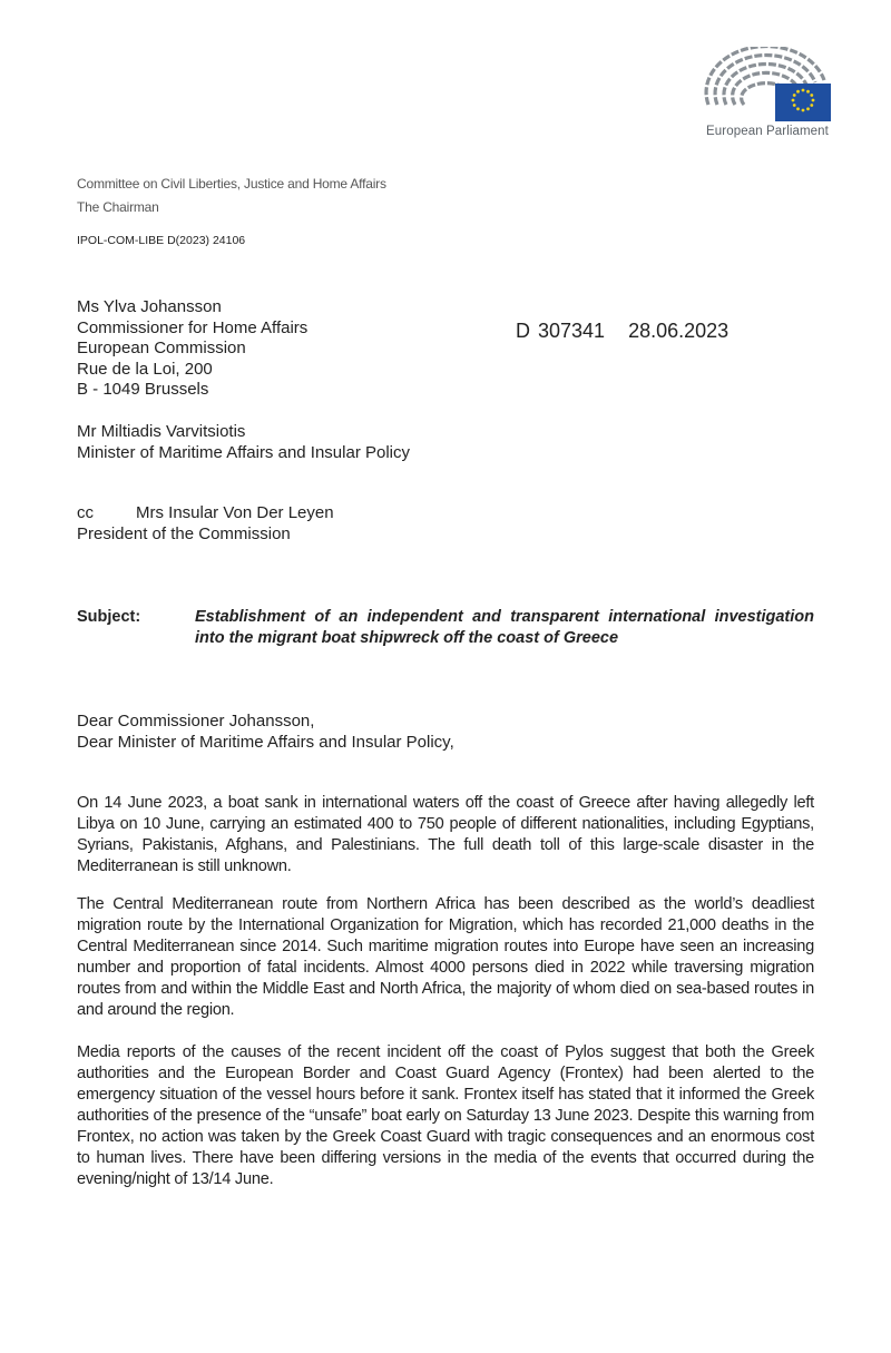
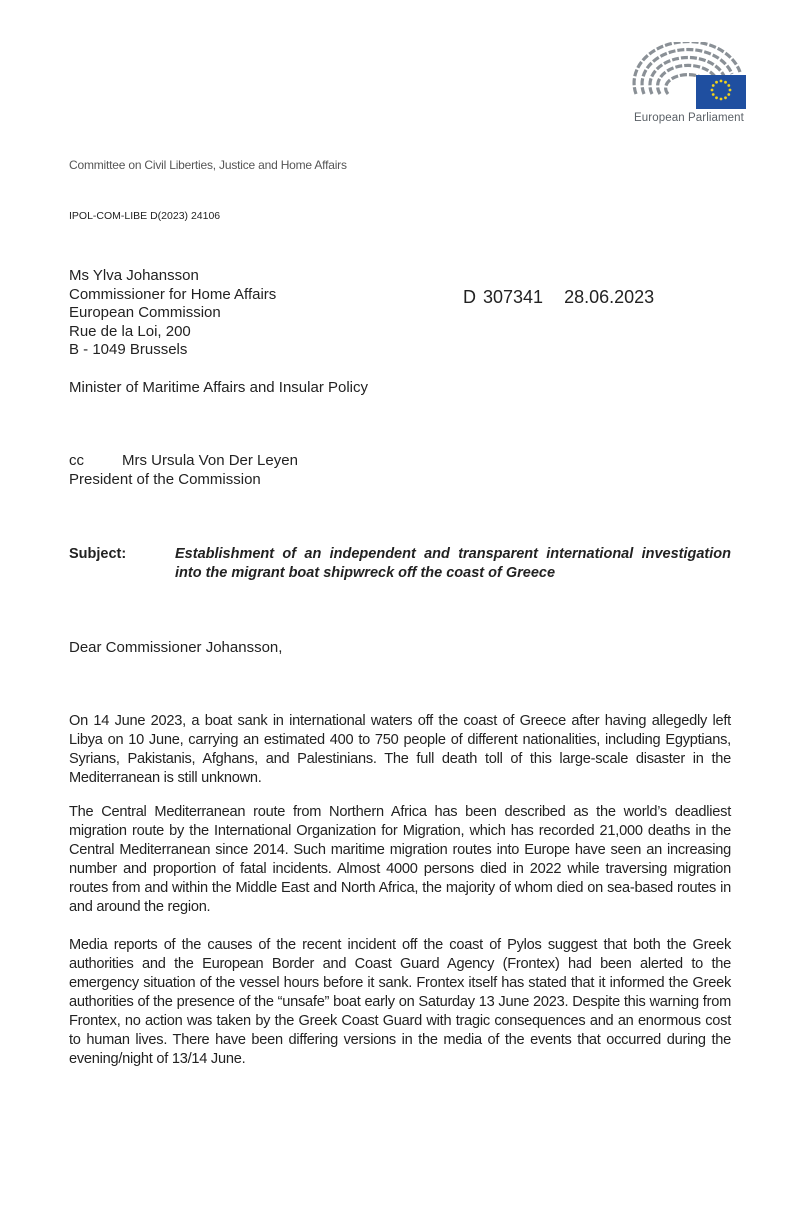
  European Parliament
  Committee on Civil Liberties, Justice and Home Affairs
- The Chairman
  IPOL-COM-LIBE D(2023) 24106
  Ms Ylva Johansson
  Commissioner for Home Affairs
  European Commission
  Rue de la Loi, 200
  B - 1049 Brussels
  D 307341 28.06.2023
- Mr Miltiadis Varvitsiotis
  Minister of Maritime Affairs and Insular Policy
- cc Mrs Insular Von Der Leyen
+ cc Mrs Ursula Von Der Leyen
  President of the Commission
  Subject:
  Establishment of an independent and transparent international investigation into the migrant boat shipwreck off the coast of Greece
  Dear Commissioner Johansson,
- Dear Minister of Maritime Affairs and Insular Policy,
  On 14 June 2023, a boat sank in international waters off the coast of Greece after having allegedly left Libya on 10 June, carrying an estimated 400 to 750 people of different nationalities, including Egyptians, Syrians, Pakistanis, Afghans, and Palestinians. The full death toll of this large-scale disaster in the Mediterranean is still unknown.
  The Central Mediterranean route from Northern Africa has been described as the world’s deadliest migration route by the International Organization for Migration, which has recorded 21,000 deaths in the Central Mediterranean since 2014. Such maritime migration routes into Europe have seen an increasing number and proportion of fatal incidents. Almost 4000 persons died in 2022 while traversing migration routes from and within the Middle East and North Africa, the majority of whom died on sea-based routes in and around the region.
  Media reports of the causes of the recent incident off the coast of Pylos suggest that both the Greek authorities and the European Border and Coast Guard Agency (Frontex) had been alerted to the emergency situation of the vessel hours before it sank. Frontex itself has stated that it informed the Greek authorities of the presence of the “unsafe” boat early on Saturday 13 June 2023. Despite this warning from Frontex, no action was taken by the Greek Coast Guard with tragic consequences and an enormous cost to human lives. There have been differing versions in the media of the events that occurred during the evening/night of 13/14 June.
